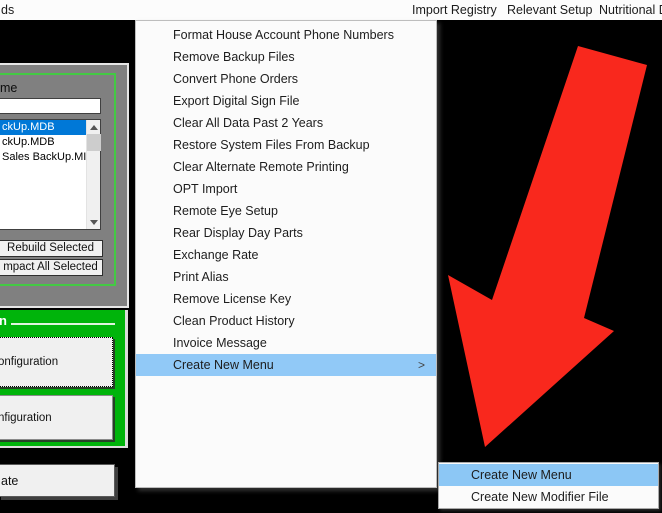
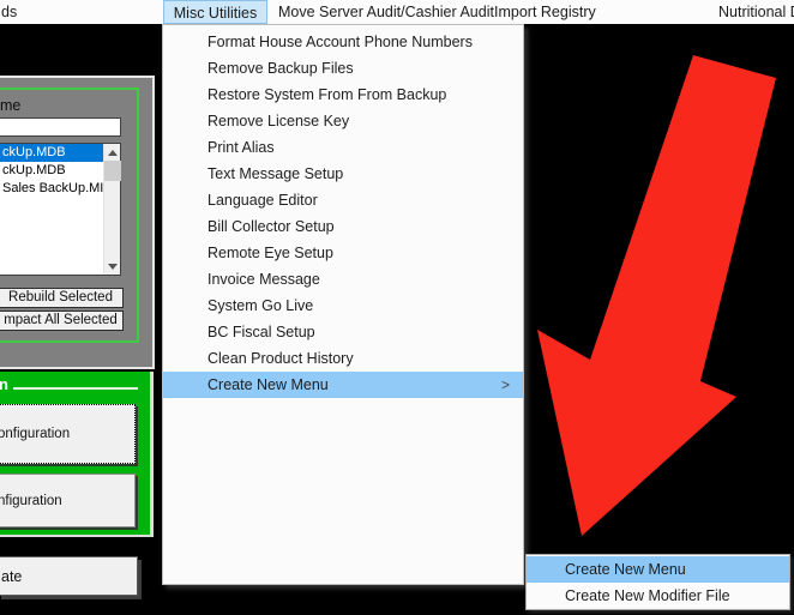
  ds
+ Misc Utilities
+ Move Server Audit/Cashier Audit
  Import Registry
- Relevant Setup
  Nutritional
  me
  ckUp.MDB
  ckUp.MDB
  Sales BackUp.MI
  Rebuild Selected
  mpact All Selected
  n
  onfiguration
  nfiguration
  ate
  Format House Account Phone Numbers
  Remove Backup Files
- Convert Phone Orders
- Export Digital Sign File
- Clear All Data Past 2 Years
- Restore System Files From Backup
+ Restore System From From Backup
- Clear Alternate Remote Printing
- OPT Import
- Remote Eye Setup
+ Remove License Key
- Rear Display Day Parts
- Exchange Rate
  Print Alias
+ Text Message Setup
+ Language Editor
+ Bill Collector Setup
- Remove License Key
+ Remote Eye Setup
- Clean Product History
+ Invoice Message
+ System Go Live
+ BC Fiscal Setup
- Invoice Message
+ Clean Product History
  Create New Menu
  >
  Create New Menu
  Create New Modifier File
